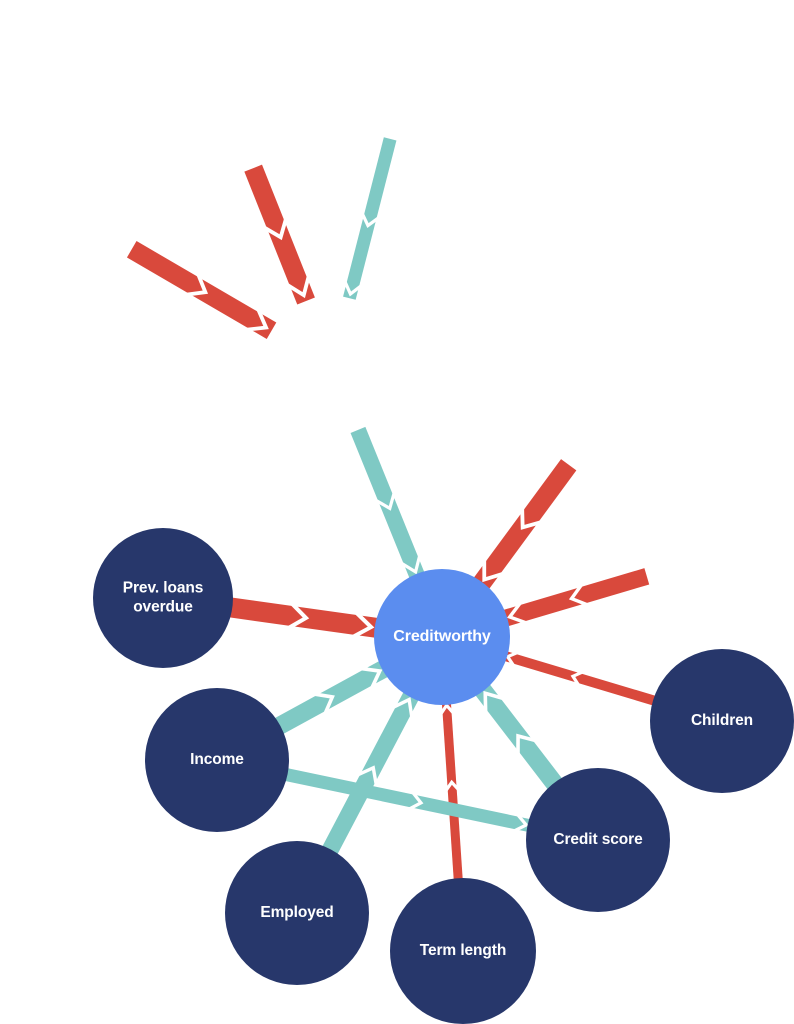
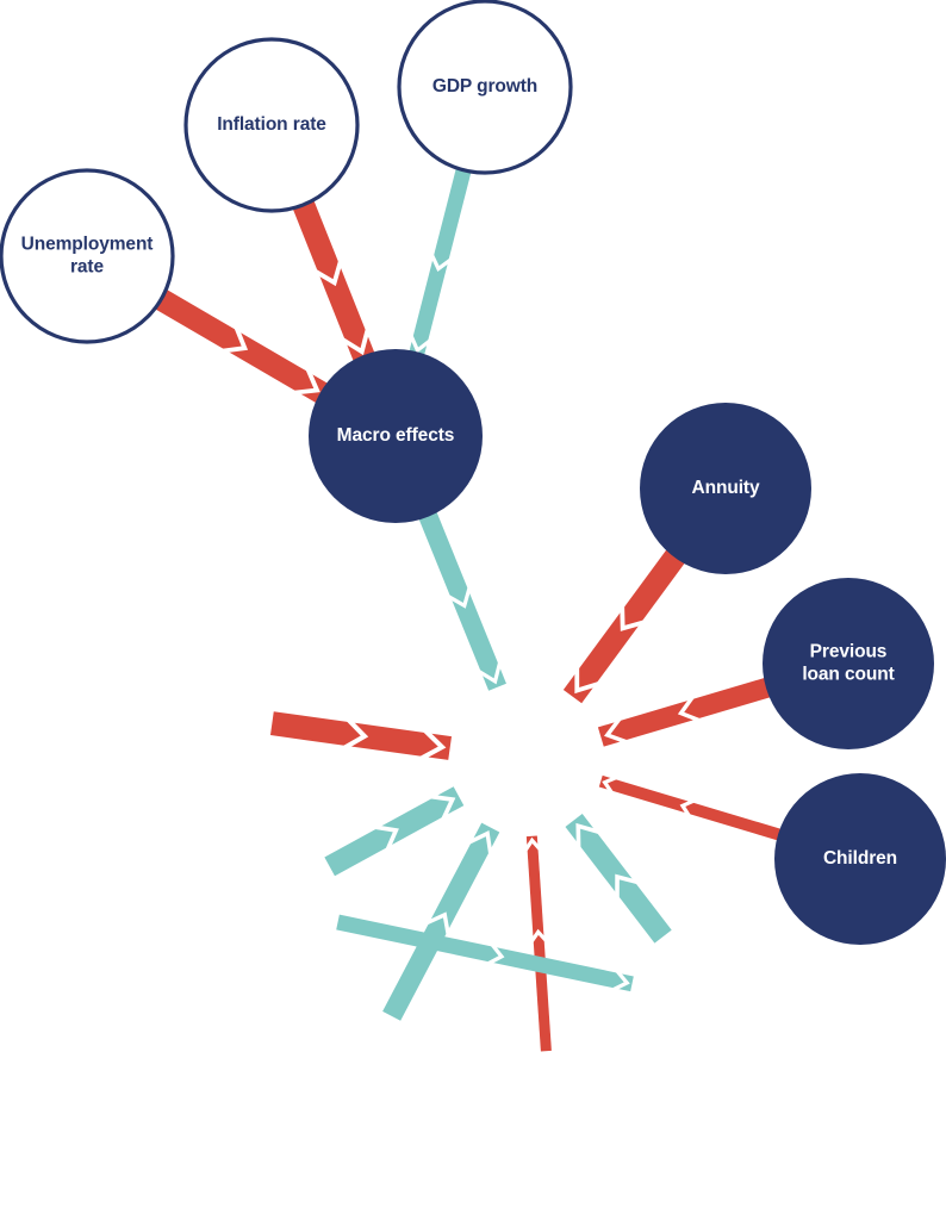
+ Unemployment rate
+ Inflation rate
+ GDP growth
+ Macro effects
+ Annuity
+ Previous loan count
  Children
- Credit score
- Term length
- Employed
- Income
- Prev. loans overdue
- Creditworthy
